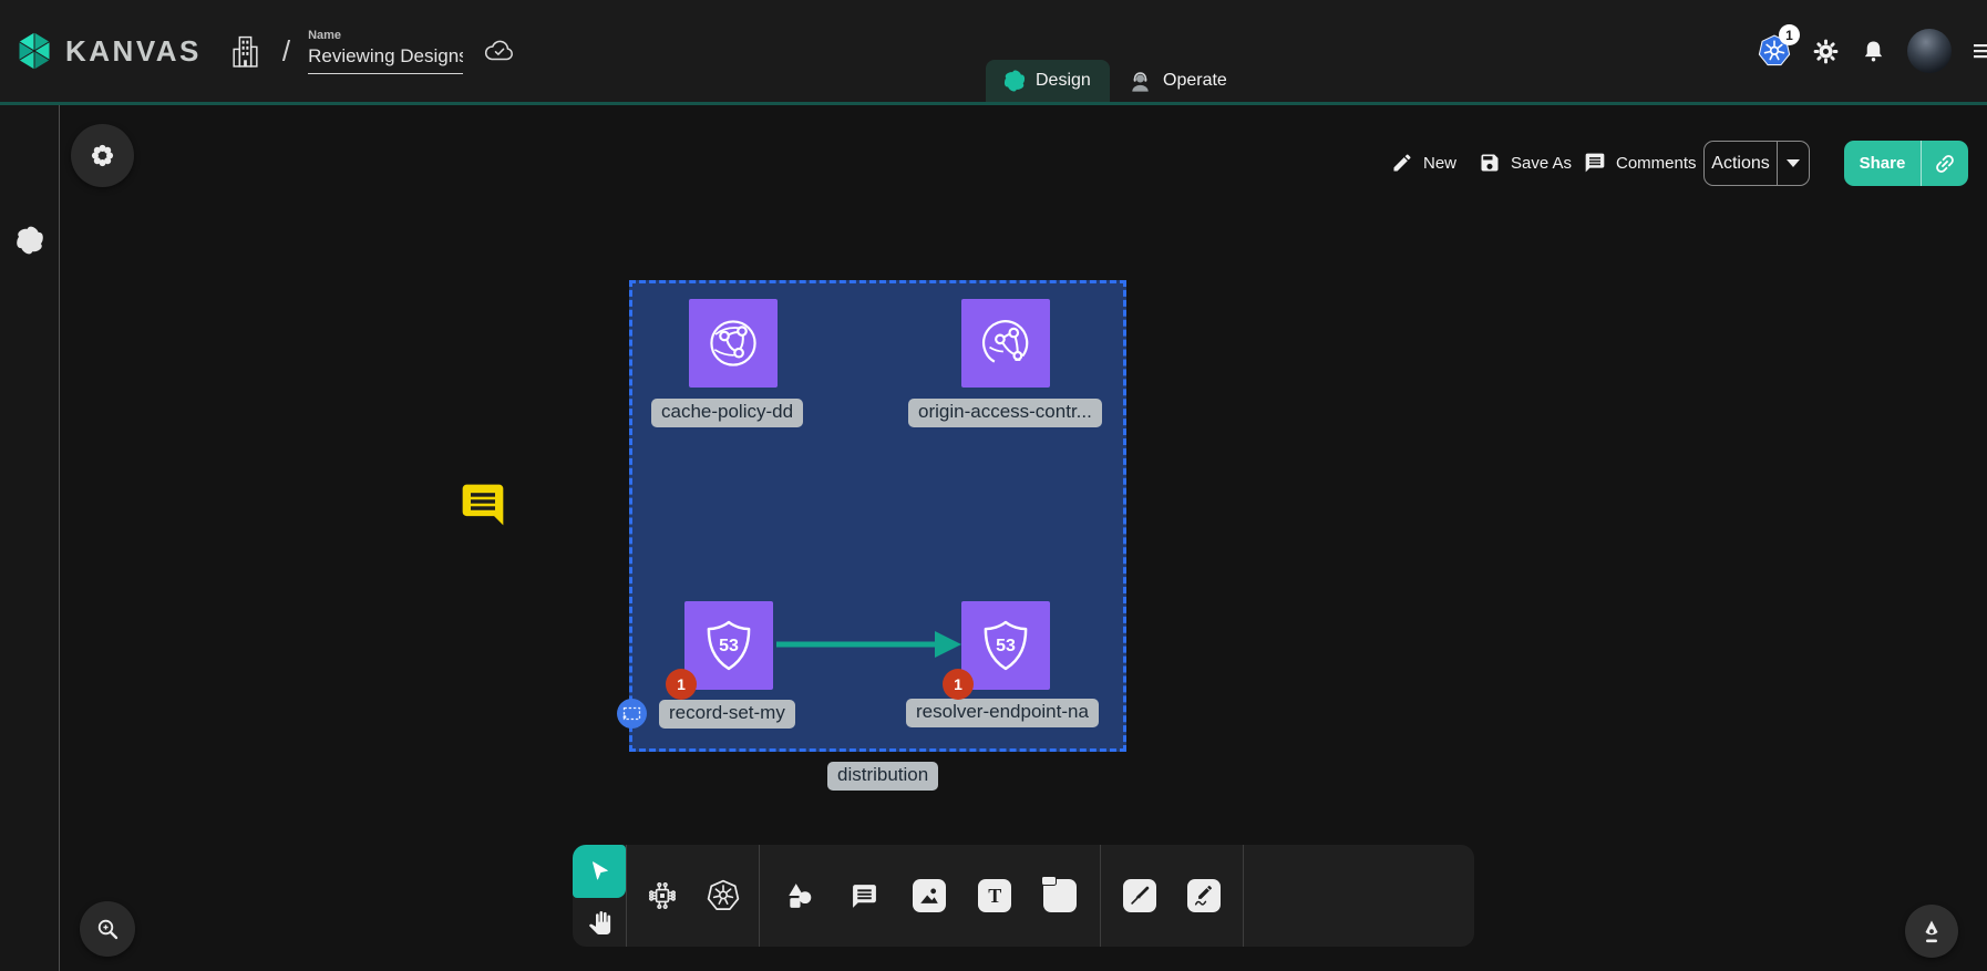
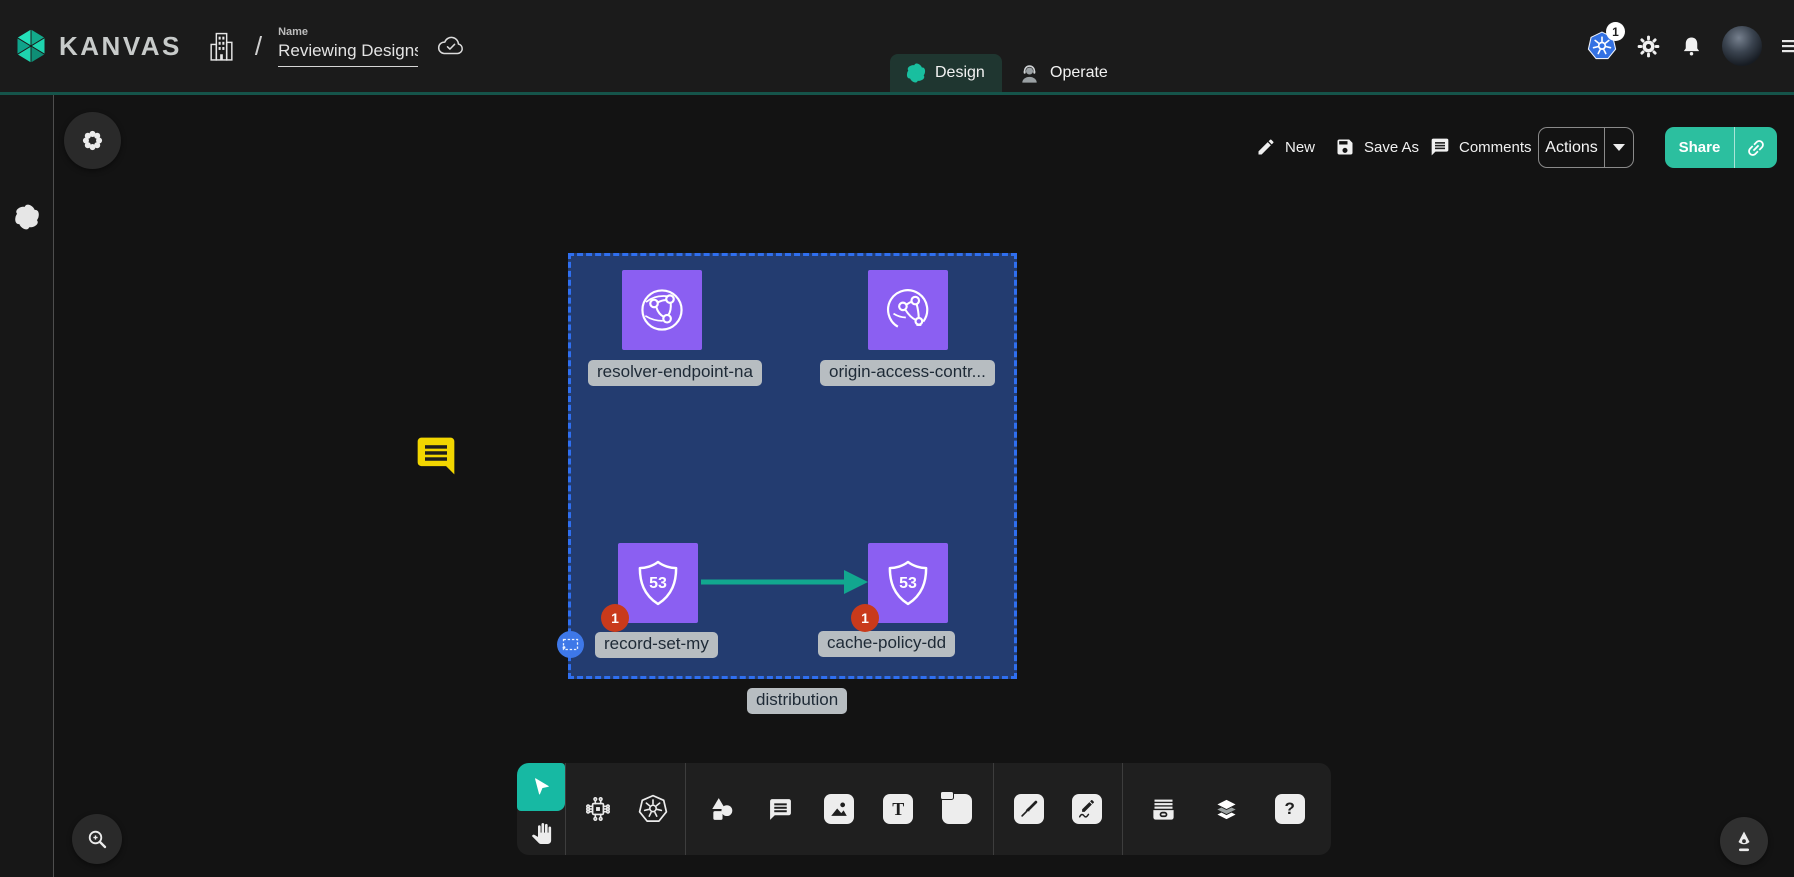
  KANVAS
  /
  Name
  Reviewing Design
  Design
  Operate
  1
  New
  Save As
  Comments
  Actions
  Share
  53
  53
- cache-policy-dd
+ resolver-endpoint-na
  origin-access-contr...
  record-set-my
- resolver-endpoint-na
+ cache-policy-dd
  distribution
  1
  1
  T
+ ?
